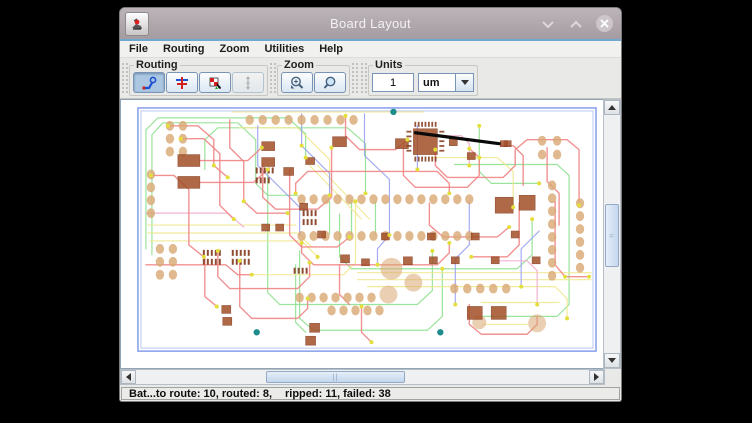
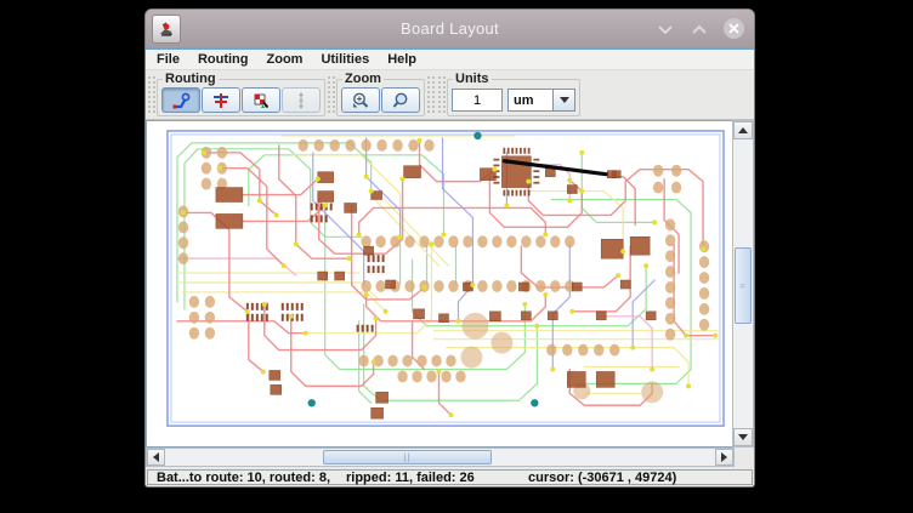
  Board Layout
  File
  Routing
  Zoom
  Utilities
  Help
  Routing
  Zoom
  Units
  1
  um
  =
  ||
  Bat...to route: 10, routed: 8,
- ripped: 11, failed: 38
+ ripped: 11, failed: 26
+ cursor: (-30671 , 49724)
